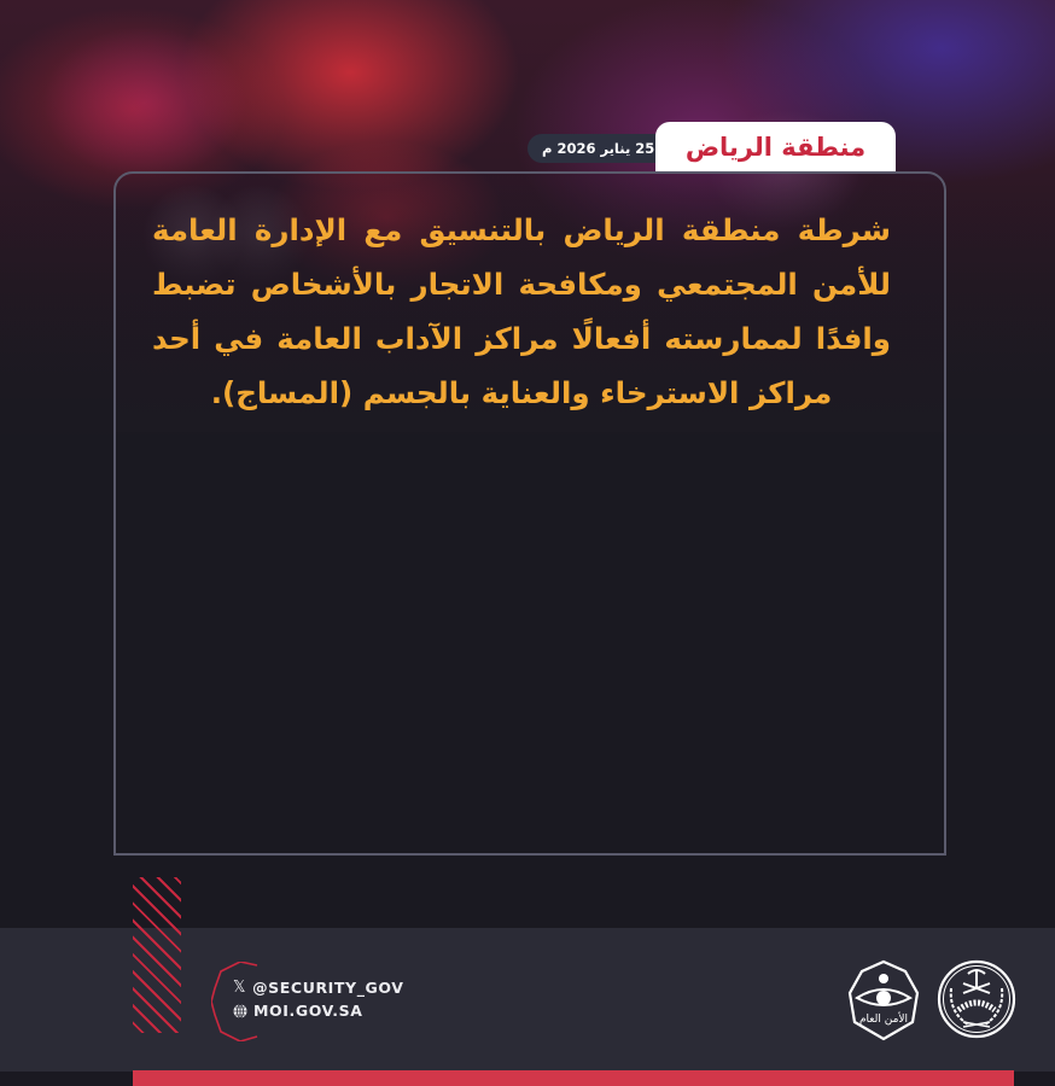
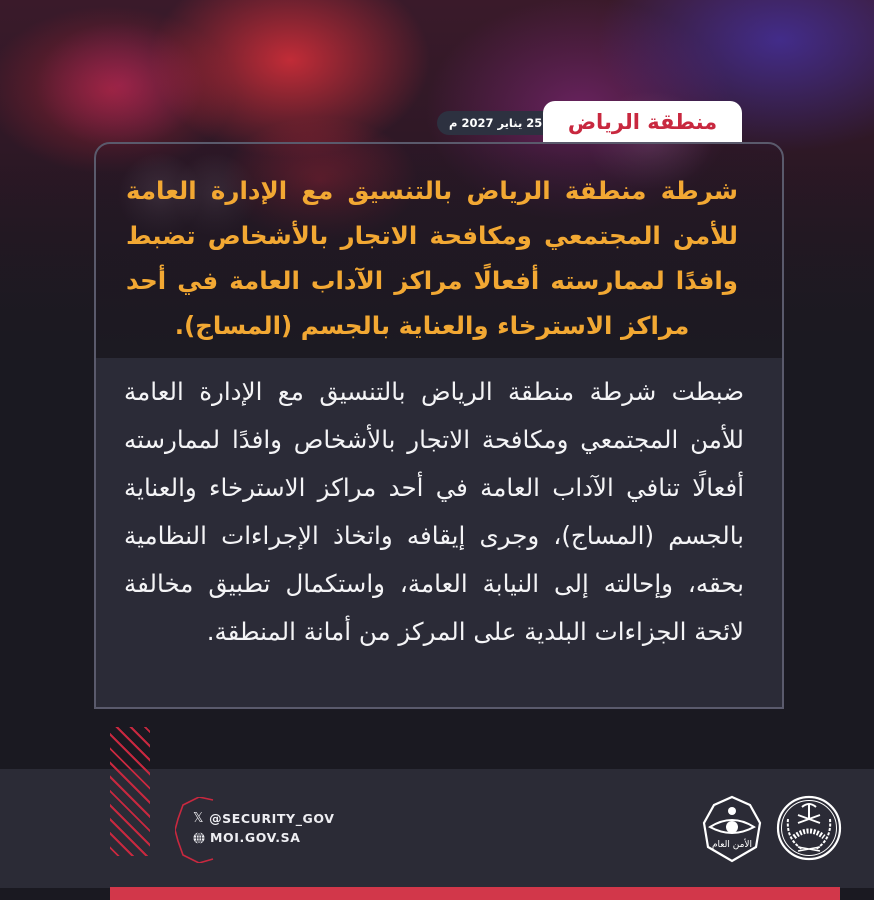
- 25 يناير 2026 م
+ 25 يناير 2027 م
  منطقة الرياض
  شرطة منطقة الرياض بالتنسيق مع الإدارة العامة للأمن المجتمعي ومكافحة الاتجار بالأشخاص تضبط وافدًا لممارسته أفعالًا مراكز الآداب العامة في أحد مراكز الاسترخاء والعناية بالجسم (المساج).
+ ضبطت شرطة منطقة الرياض بالتنسيق مع الإدارة العامة للأمن المجتمعي ومكافحة الاتجار بالأشخاص وافدًا لممارسته أفعالًا تنافي الآداب العامة في أحد مراكز الاسترخاء والعناية بالجسم (المساج)، وجرى إيقافه واتخاذ الإجراءات النظامية بحقه، وإحالته إلى النيابة العامة، واستكمال تطبيق مخالفة لائحة الجزاءات البلدية على المركز من أمانة المنطقة.
  𝕏
  @SECURITY_GOV
  MOI.GOV.SA
  الأمن العام
